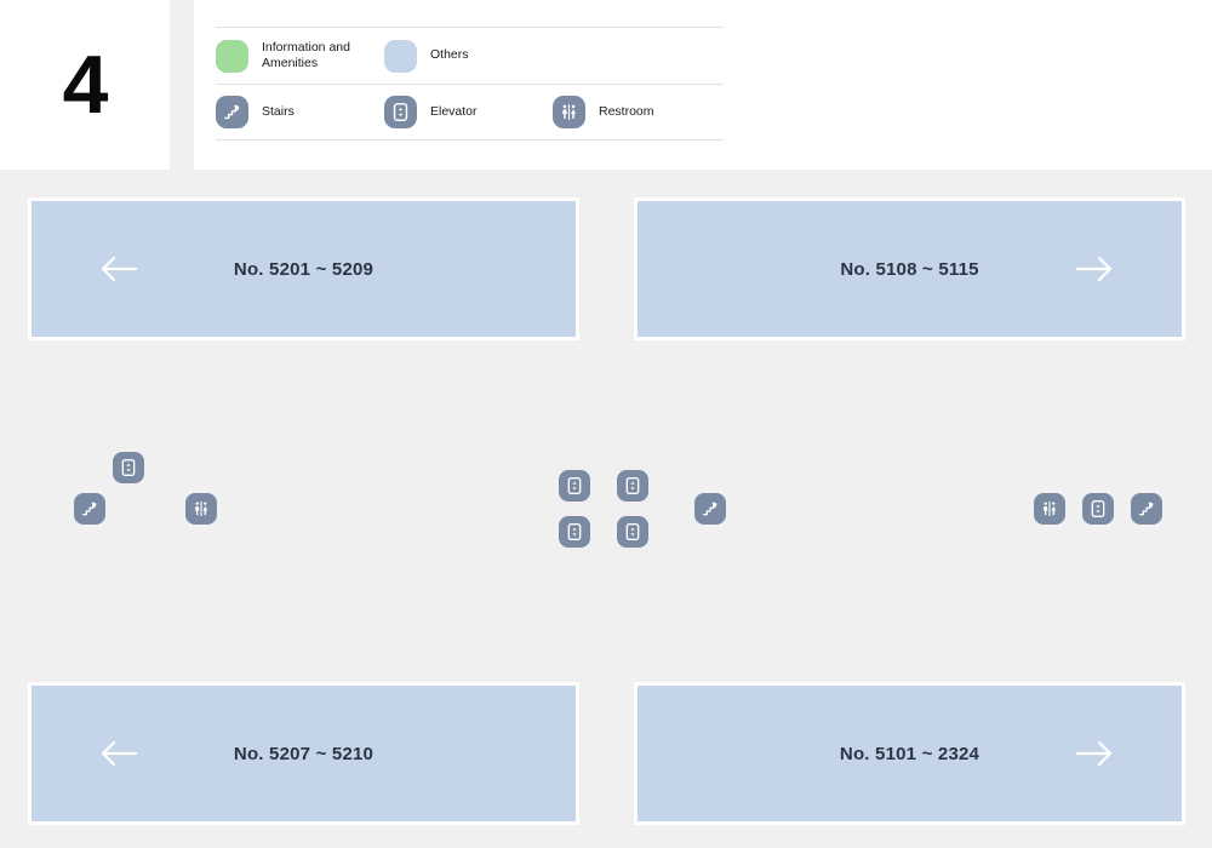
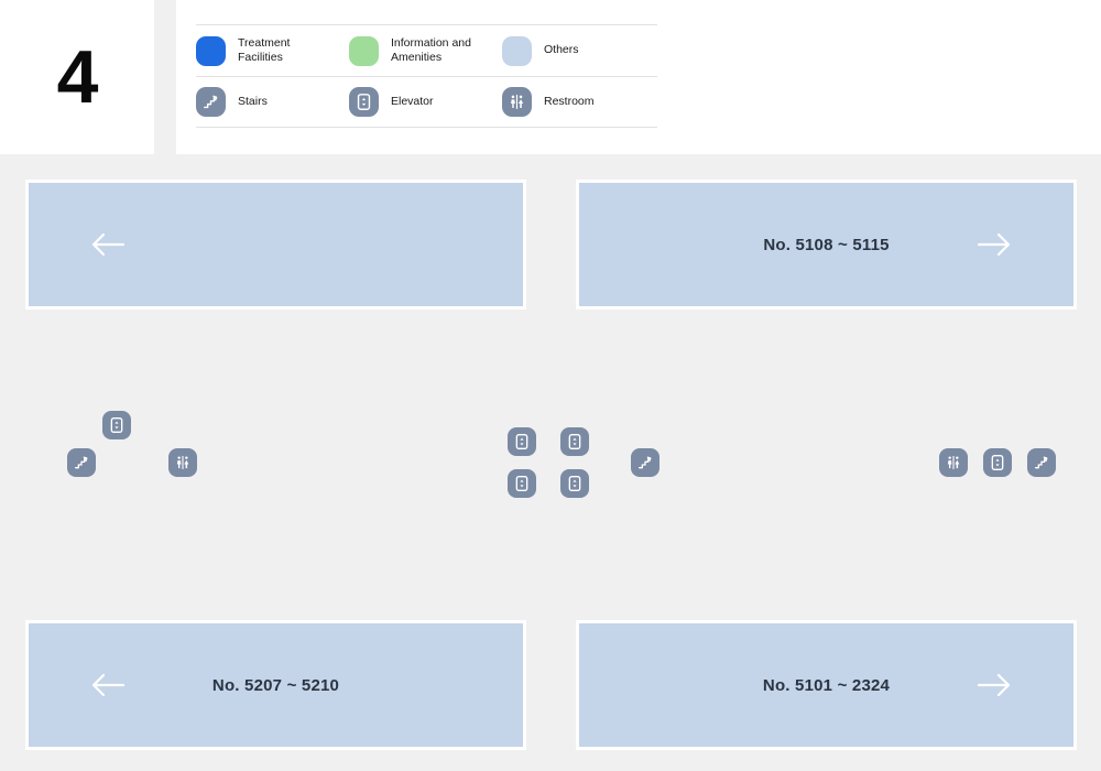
  4
+ Treatment
+ Facilities
  Information and
  Amenities
  Others
  Stairs
  Elevator
  Restroom
- No. 5201 ~ 5209
  No. 5108 ~ 5115
  No. 5207 ~ 5210
  No. 5101 ~ 2324
